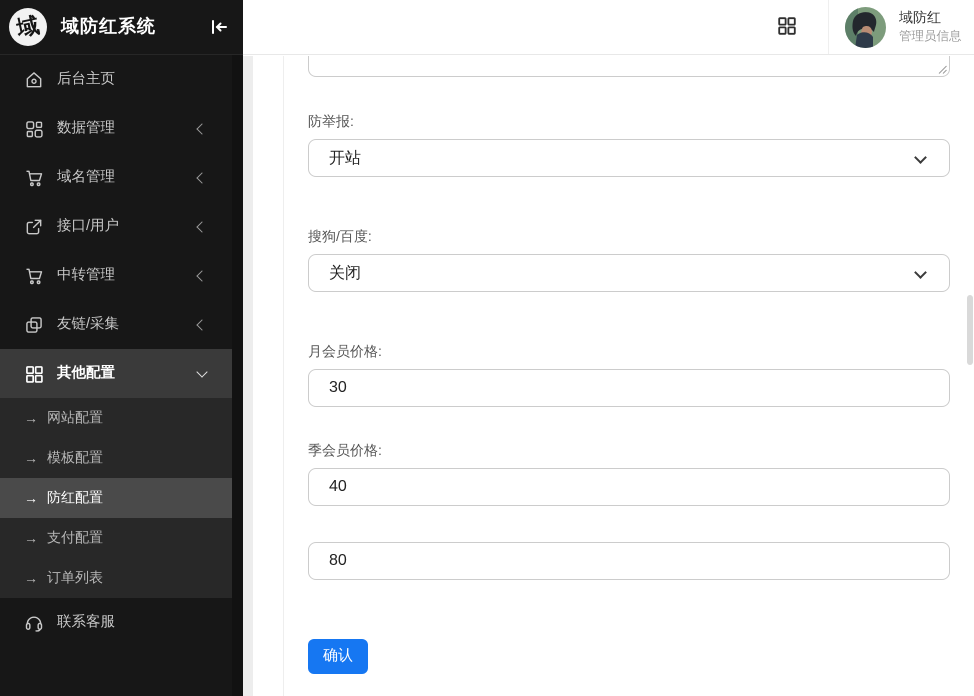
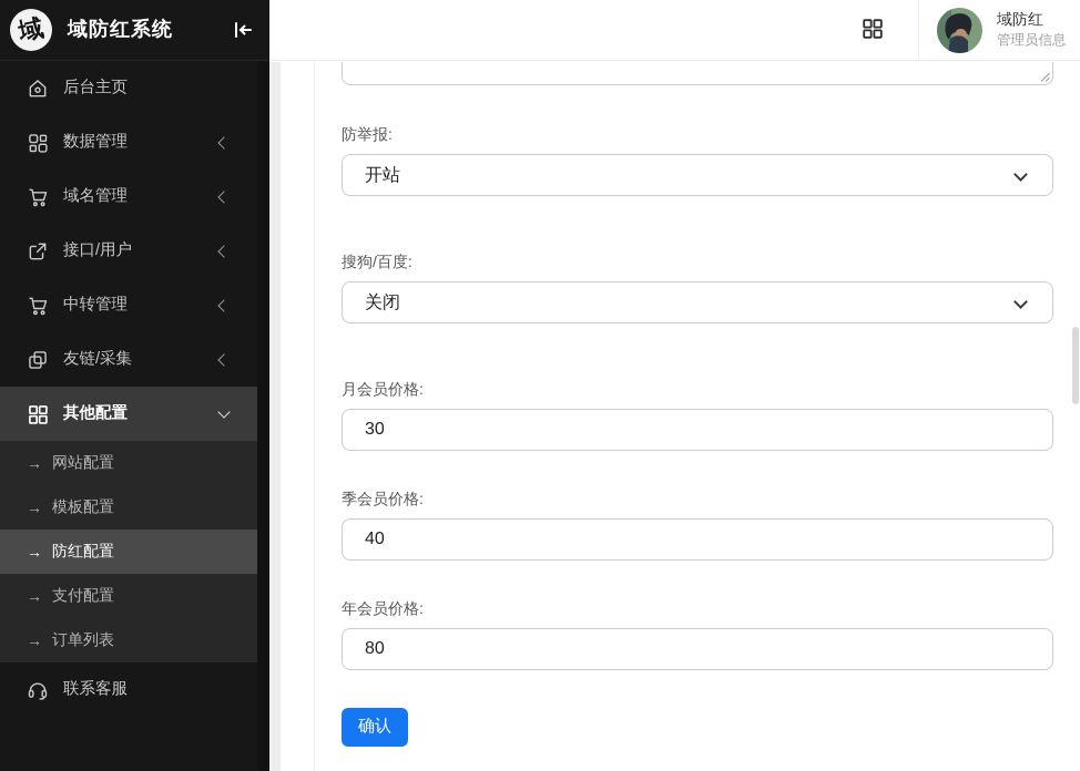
  域防红系统
  后台主页
  数据管理
  域名管理
  接口/用户
  中转管理
  友链/采集
  其他配置
  →
  网站配置
  →
  模板配置
  →
  防红配置
  →
  支付配置
  →
  订单列表
  联系客服
  域防红
  管理员信息
  防举报:
  开站
  搜狗/百度:
  关闭
  月会员价格:
  30
  季会员价格:
  40
+ 年会员价格:
  80
  确认
